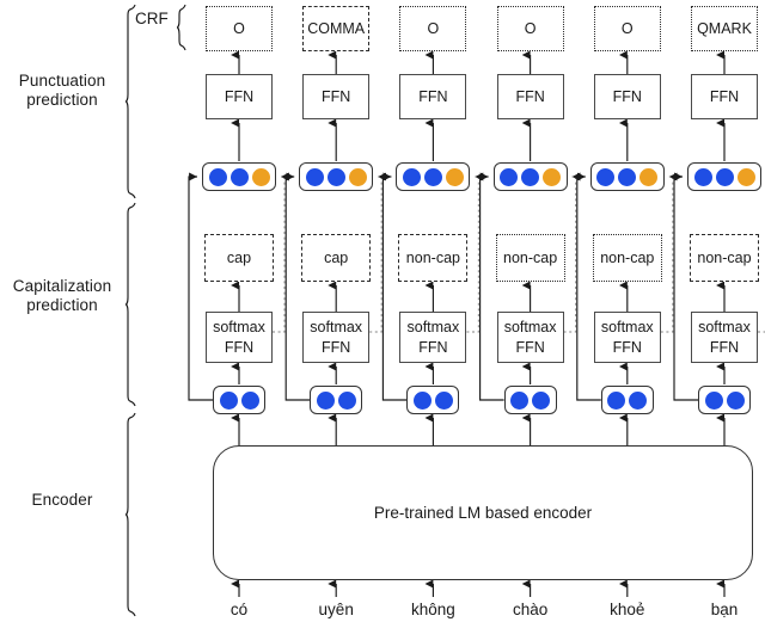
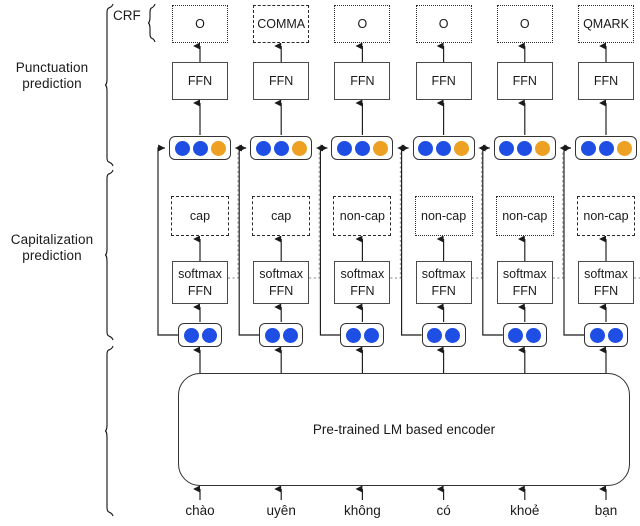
  Punctuation
  prediction
  Capitalization
  prediction
- Encoder
  CRF
  O
  FFN
  cap
  softmax
  FFN
- có
+ chào
  COMMA
  FFN
  cap
  softmax
  FFN
  uyên
  O
  FFN
  non-cap
  softmax
  FFN
  không
  O
  FFN
  non-cap
  softmax
  FFN
- chào
+ có
  O
  FFN
  non-cap
  softmax
  FFN
  khoẻ
  QMARK
  FFN
  non-cap
  softmax
  FFN
  bạn
  Pre-trained LM based encoder
